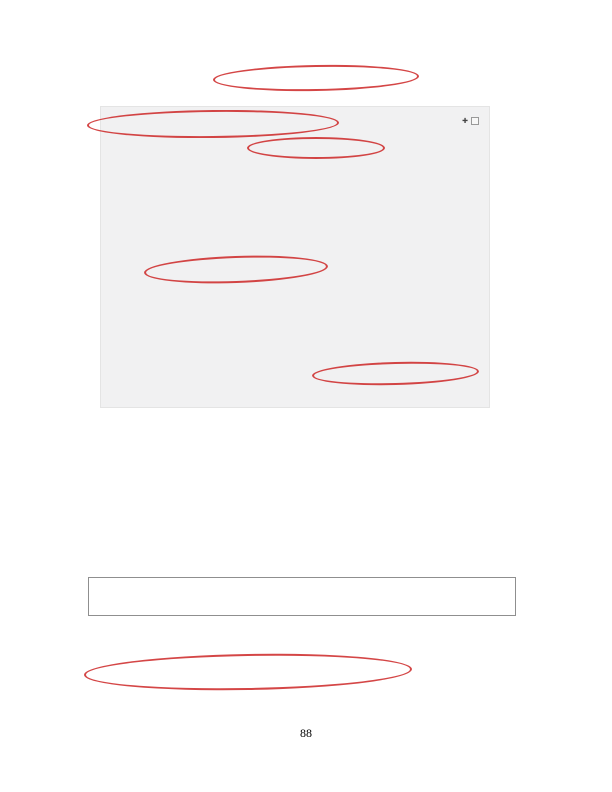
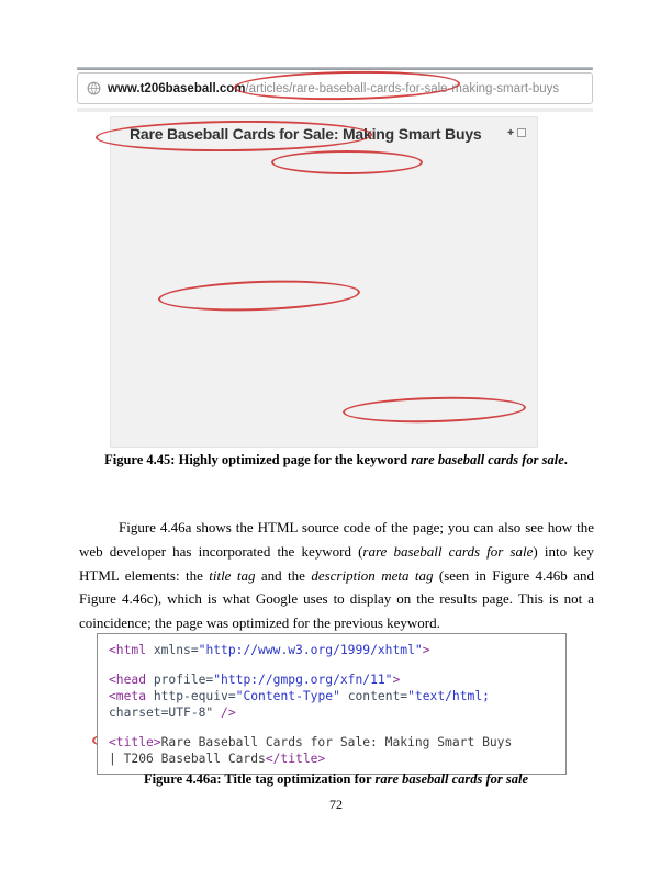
+ www.t206baseball.com
+ /articles/rare-baseball-cards-for-sale-making-smart-buys
+ Rare Baseball Cards for Sale: Making Smart Buys
+ Figure 4.45: Highly optimized page for the keyword rare baseball cards for sale.
+ Figure 4.46a shows the HTML source code of the page; you can also see how the web developer has incorporated the keyword (rare baseball cards for sale) into key HTML elements: the title tag and the description meta tag (seen in Figure 4.46b and Figure 4.46c), which is what Google uses to display on the results page. This is not a coincidence; the page was optimized for the previous keyword.
+ <html xmlns="http://www.w3.org/1999/xhtml">
+ <head profile="http://gmpg.org/xfn/11">
+ <meta http-equiv="Content-Type" content="text/html;
+ charset=UTF-8" />
+ <title>Rare Baseball Cards for Sale: Making Smart Buys
+ | T206 Baseball Cards</title>
+ Figure 4.46a: Title tag optimization for rare baseball cards for sale
- 88
+ 72
